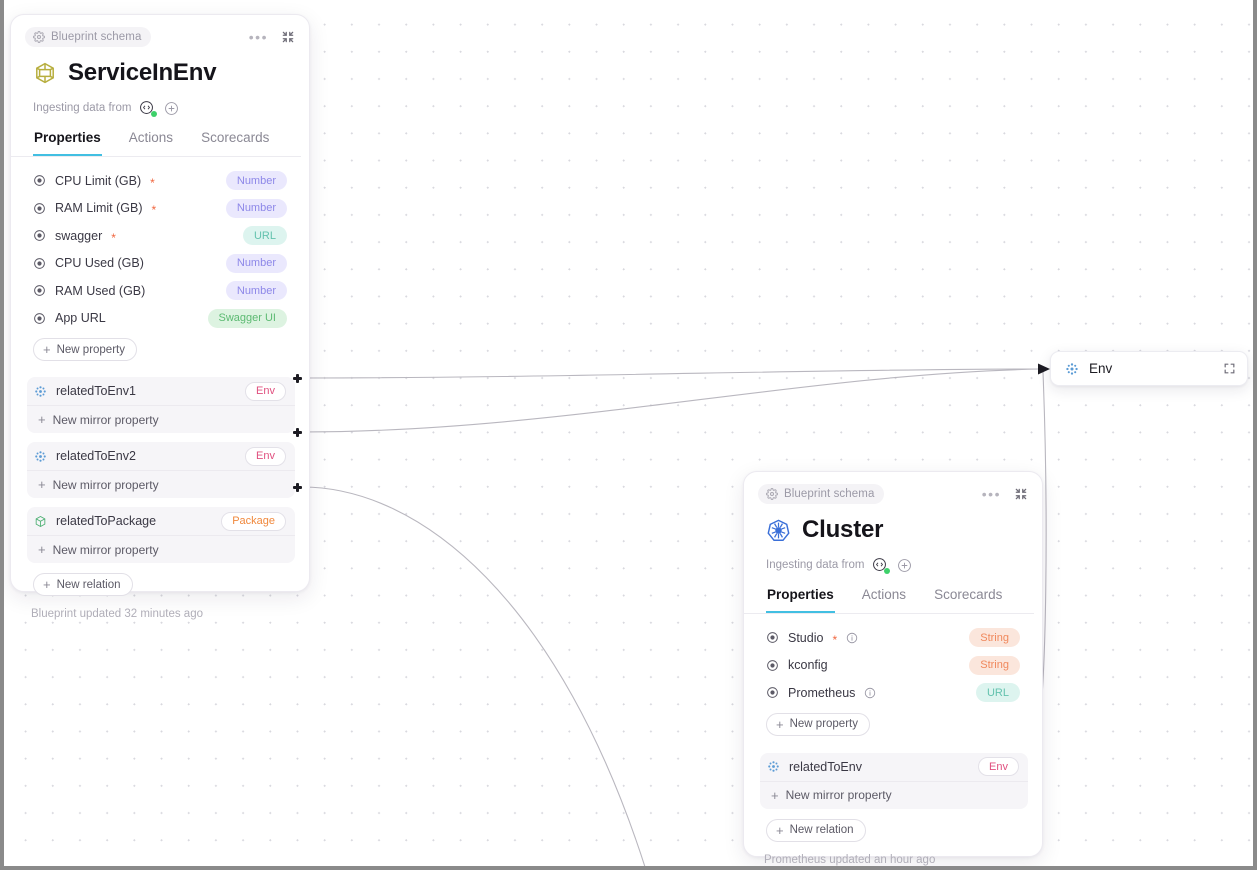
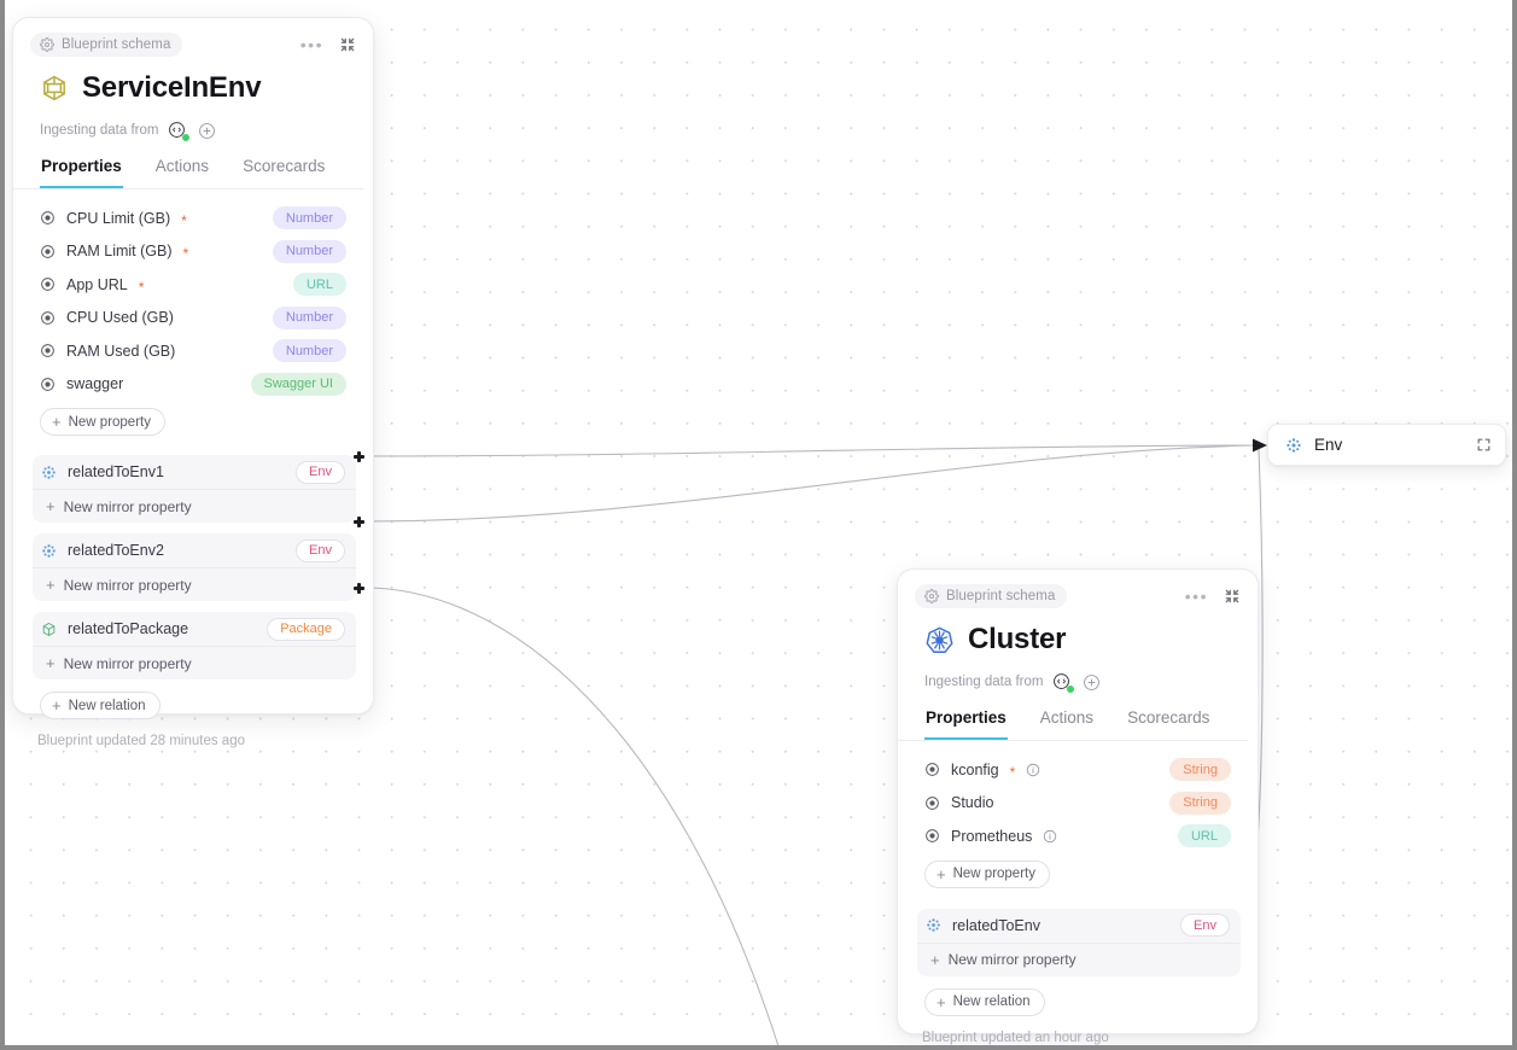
  Blueprint schema
  •••
  ServiceInEnv
  Ingesting data from
  Properties
  Actions
  Scorecards
  CPU Limit (GB)
  *
  Number
  RAM Limit (GB)
  *
  Number
- swagger
+ App URL
  *
  URL
  CPU Used (GB)
  Number
  RAM Used (GB)
  Number
- App URL
+ swagger
  Swagger UI
  +
  New property
  relatedToEnv1
  Env
  +
  New mirror property
  relatedToEnv2
  Env
  +
  New mirror property
  relatedToPackage
  Package
  +
  New mirror property
  +
  New relation
- Blueprint updated 32 minutes ago
+ Blueprint updated 28 minutes ago
  Blueprint schema
  •••
  Cluster
  Ingesting data from
  Properties
  Actions
  Scorecards
- Studio
+ kconfig
  *
  String
- kconfig
+ Studio
  String
  Prometheus
  URL
  +
  New property
  relatedToEnv
  Env
  +
  New mirror property
  +
  New relation
- Prometheus updated an hour ago
+ Blueprint updated an hour ago
  Env
